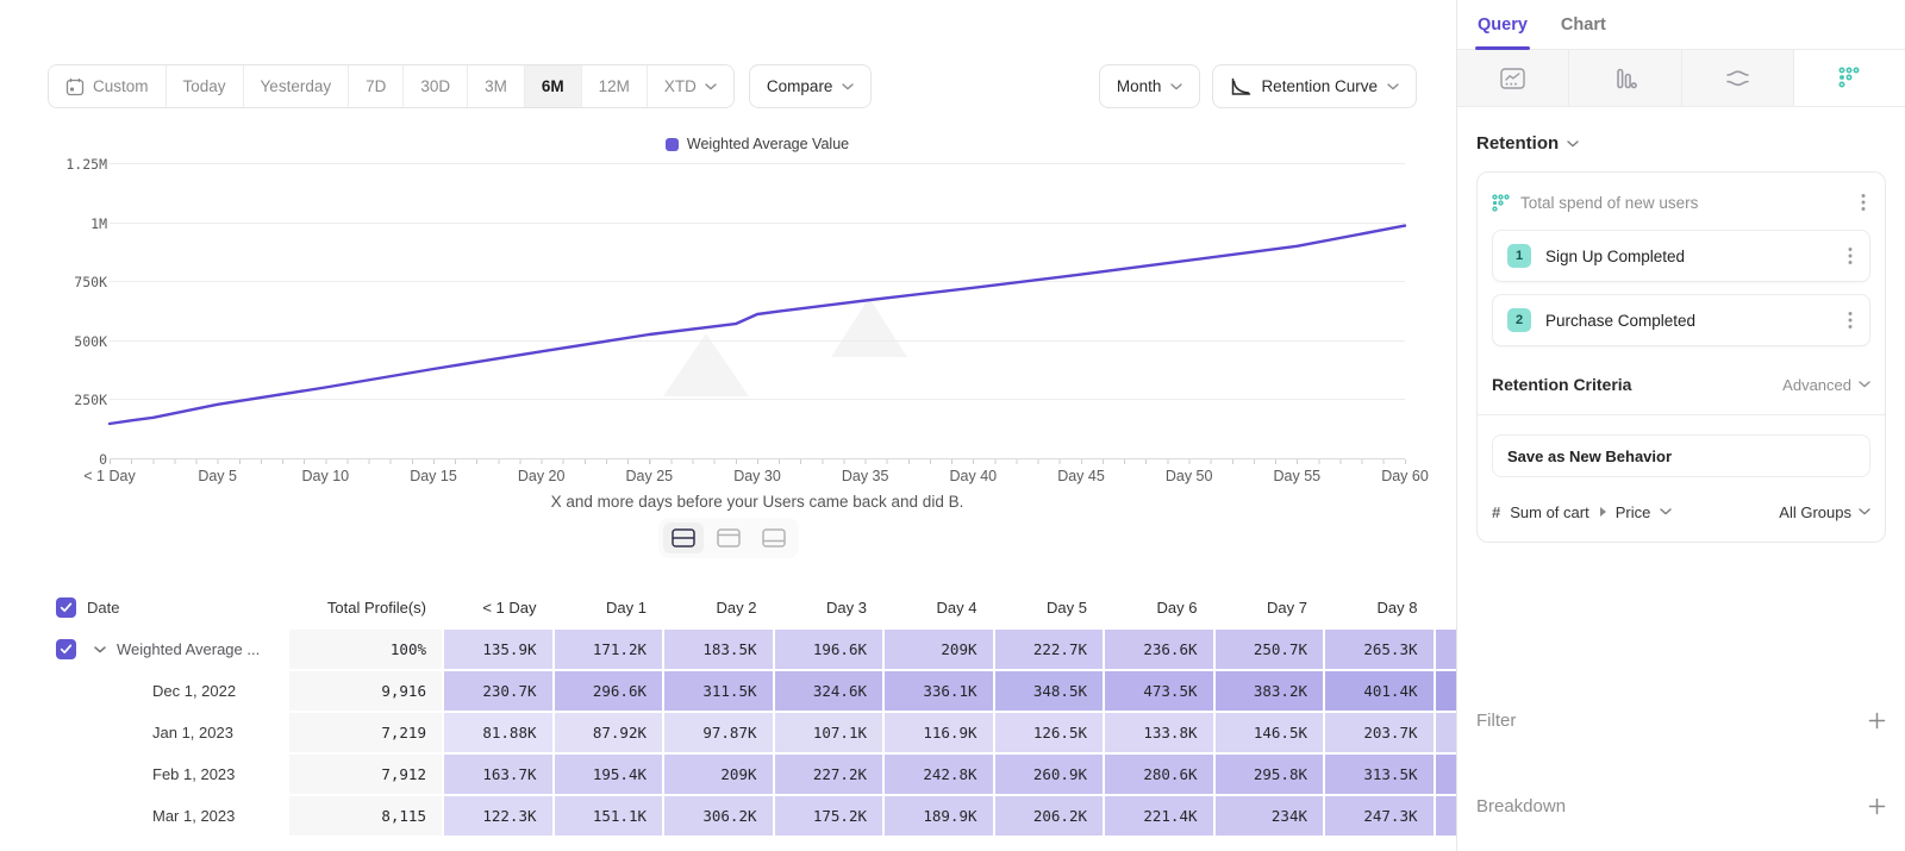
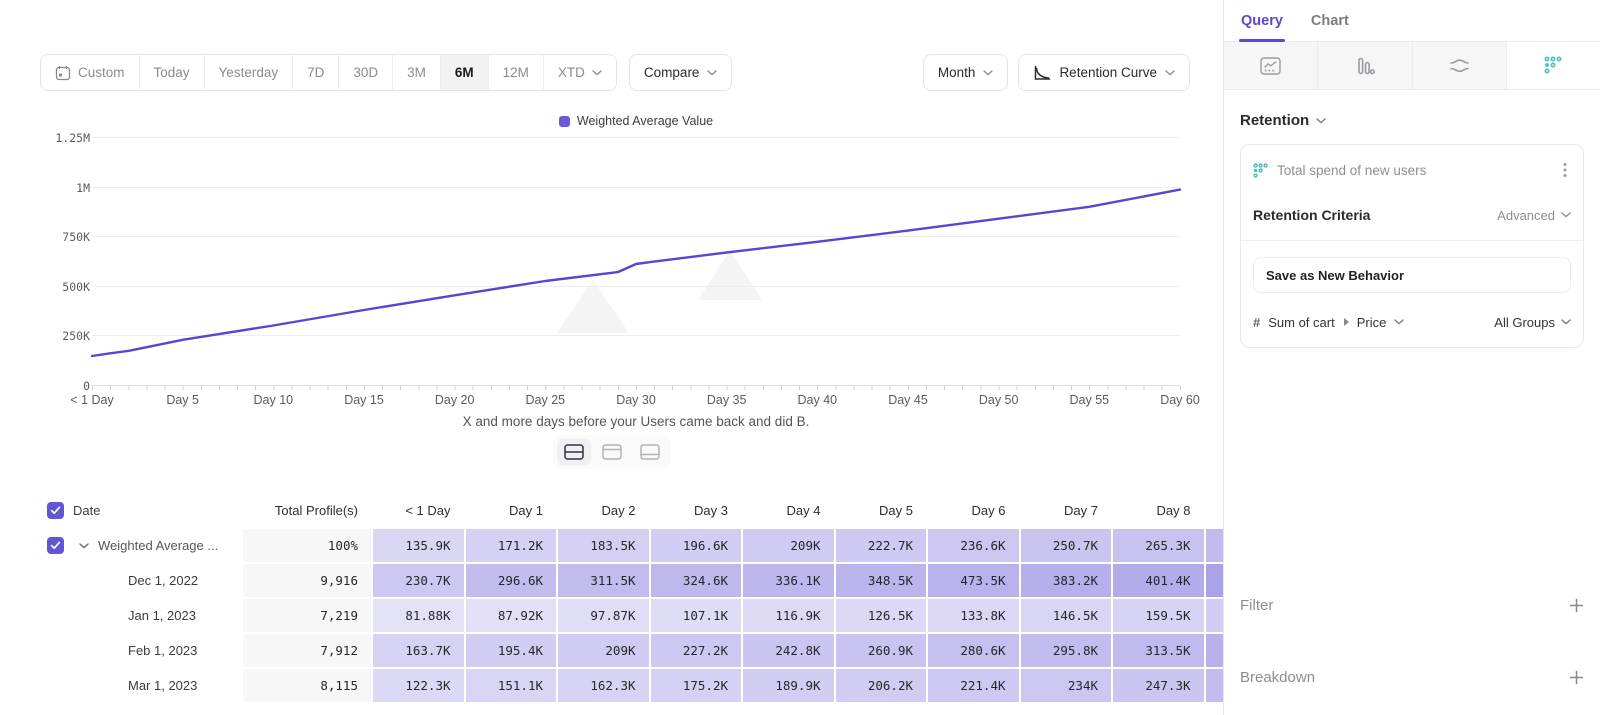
  Custom
  Today
  Yesterday
  7D
  30D
  3M
  6M
  12M
  XTD
  Compare
  Month
  Retention Curve
  Weighted Average Value
  1.25M
  1M
  750K
  500K
  250K
  0
  < 1 Day
  Day 5
  Day 10
  Day 15
  Day 20
  Day 25
  Day 30
  Day 35
  Day 40
  Day 45
  Day 50
  Day 55
  Day 60
  X and more days before your Users came back and did B.
  Date
  Total Profile(s)
  < 1 Day
  Day 1
  Day 2
  Day 3
  Day 4
  Day 5
  Day 6
  Day 7
  Day 8
  Weighted Average ...
  100%
  135.9K
  171.2K
  183.5K
  196.6K
  209K
  222.7K
  236.6K
  250.7K
  265.3K
  Dec 1, 2022
  9,916
  230.7K
  296.6K
  311.5K
  324.6K
  336.1K
  348.5K
  473.5K
  383.2K
  401.4K
  Jan 1, 2023
  7,219
  81.88K
  87.92K
  97.87K
  107.1K
  116.9K
  126.5K
  133.8K
  146.5K
- 203.7K
+ 159.5K
  Feb 1, 2023
  7,912
  163.7K
  195.4K
  209K
  227.2K
  242.8K
  260.9K
  280.6K
  295.8K
  313.5K
  Mar 1, 2023
  8,115
  122.3K
  151.1K
- 306.2K
+ 162.3K
  175.2K
  189.9K
  206.2K
  221.4K
  234K
  247.3K
  Query
  Chart
  Retention
  Total spend of new users
- 1
- Sign Up Completed
- 2
- Purchase Completed
  Retention Criteria
  Advanced
  Save as New Behavior
  #
  Sum of cart
  Price
  All Groups
  Filter
  Breakdown
